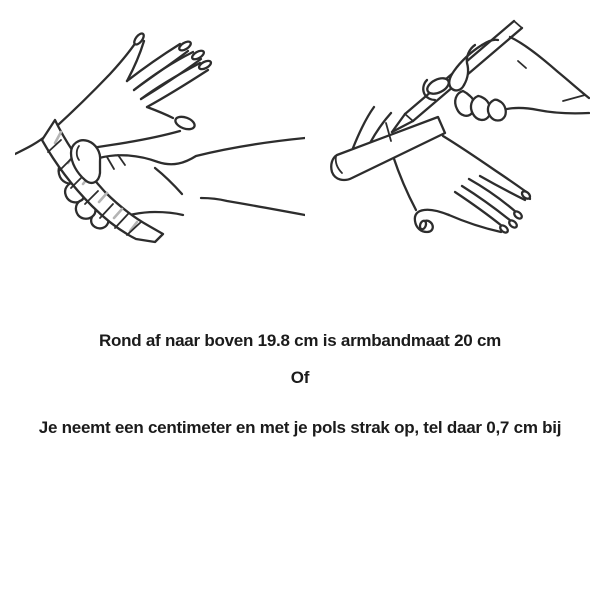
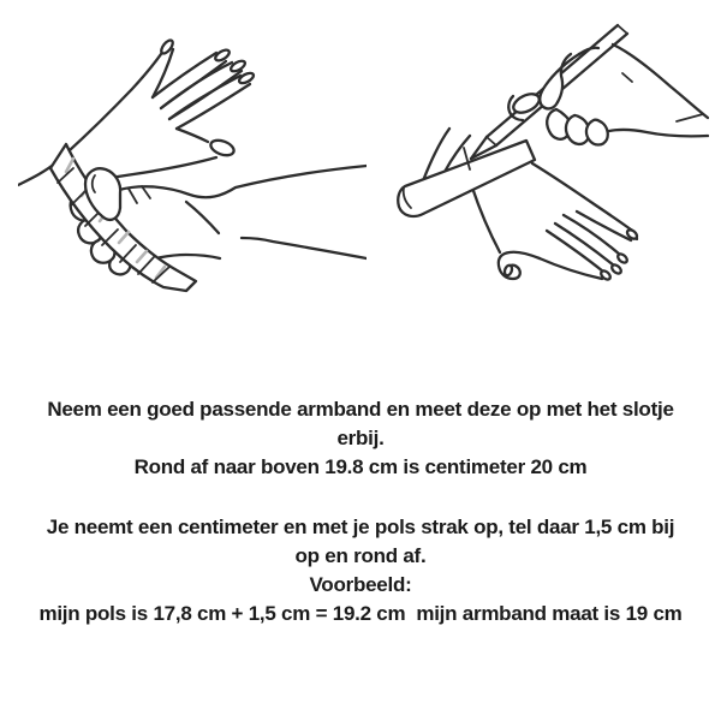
+ Neem een goed passende armband en meet deze op met het slotje
+ erbij.
- Rond af naar boven 19.8 cm is armbandmaat 20 cm
+ Rond af naar boven 19.8 cm is centimeter 20 cm
- Of
- Je neemt een centimeter en met je pols strak op, tel daar 0,7 cm bij
+ Je neemt een centimeter en met je pols strak op, tel daar 1,5 cm bij
+ op en rond af.
+ Voorbeeld:
+ mijn pols is 17,8 cm + 1,5 cm = 19.2 cm mijn armband maat is 19 cm
